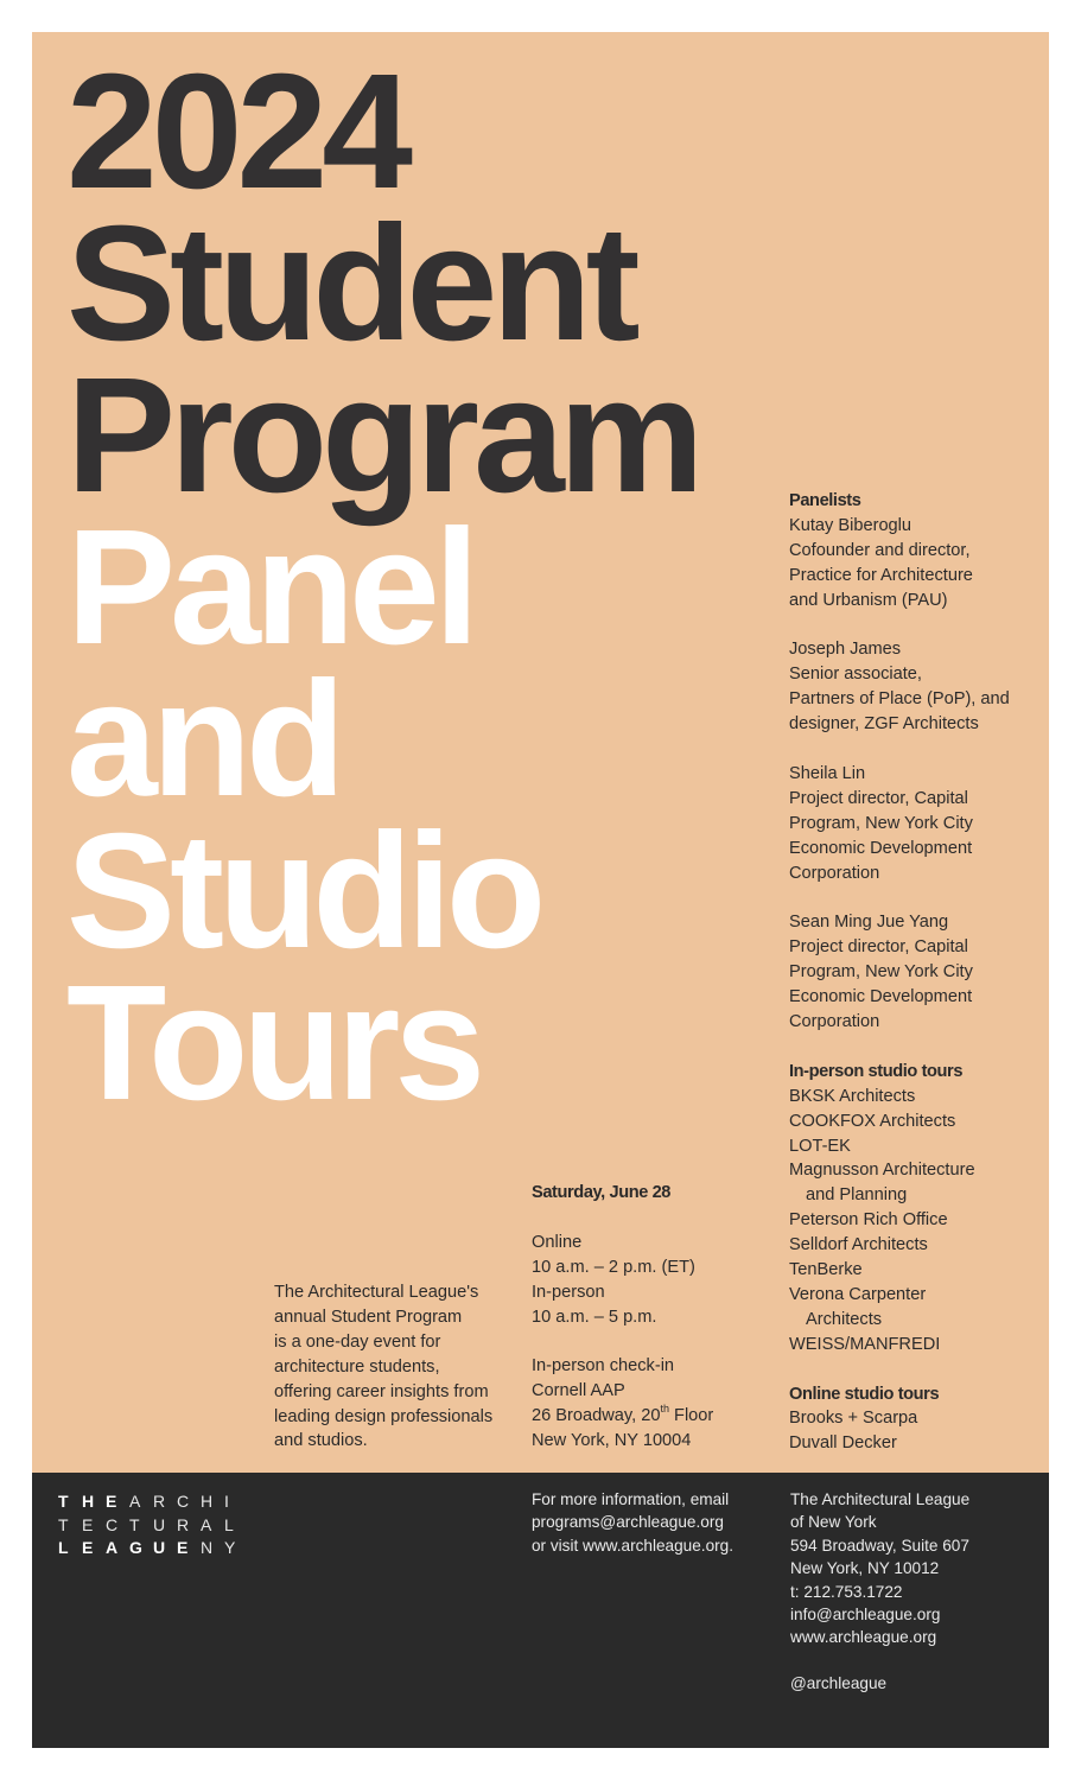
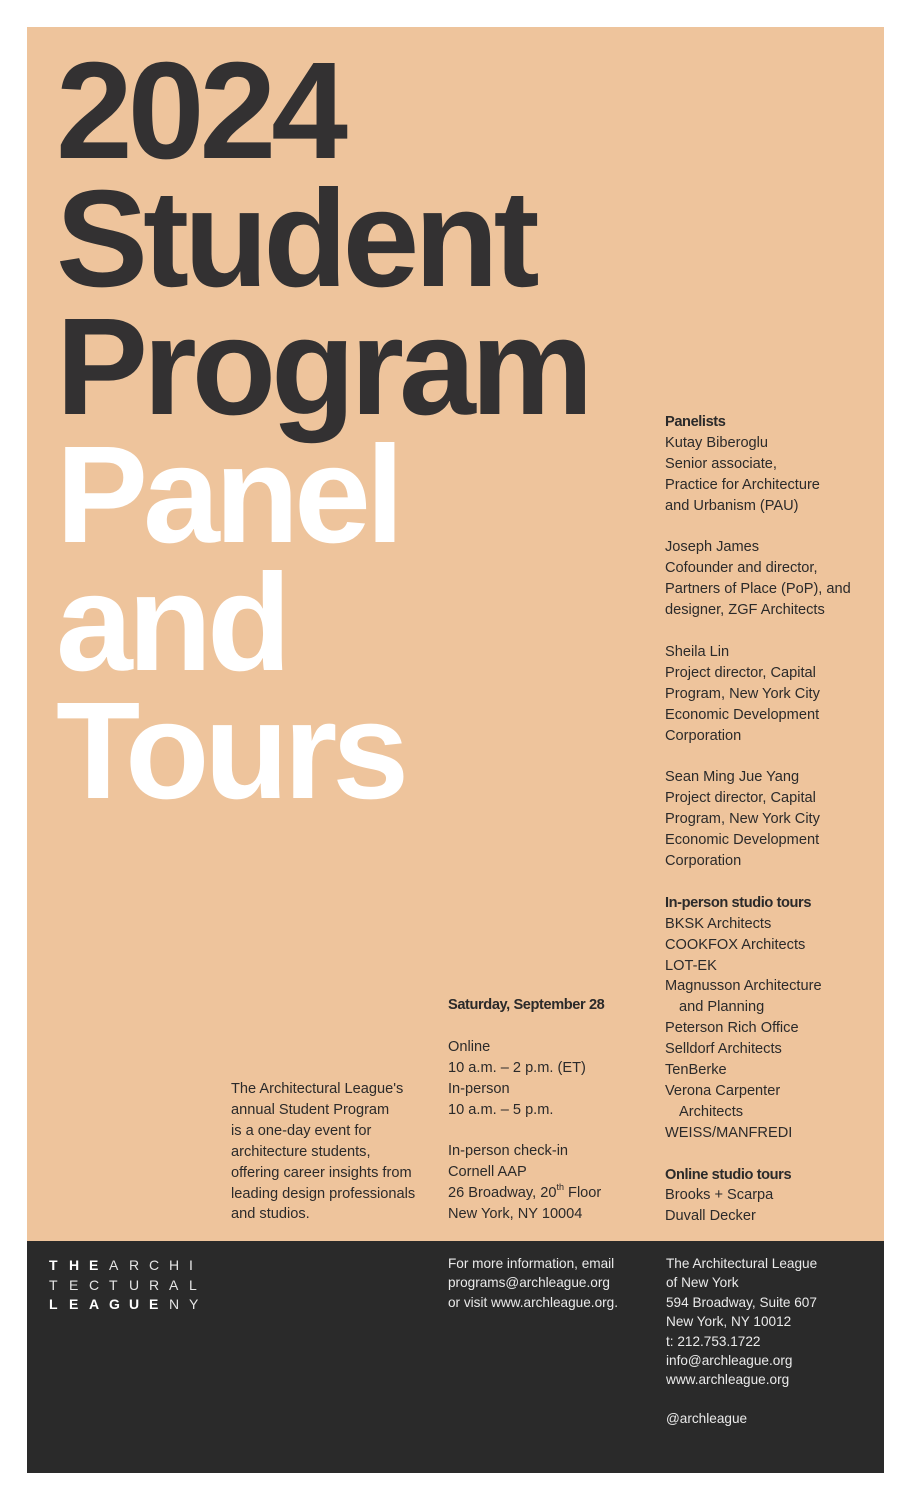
  2024
  Student
  Program
  Panel
  and
- Studio
  Tours
  The Architectural League's
  annual Student Program
  is a one-day event for
  architecture students,
  offering career insights from
  leading design professionals
  and studios.
- Saturday, June 28
+ Saturday, September 28
  Online
  10 a.m. – 2 p.m. (ET)
  In-person
  10 a.m. – 5 p.m.
  In-person check-in
  Cornell AAP
  26 Broadway, 20th Floor
  New York, NY 10004
  Panelists
  Kutay Biberoglu
- Cofounder and director,
+ Senior associate,
  Practice for Architecture
  and Urbanism (PAU)
  Joseph James
- Senior associate,
+ Cofounder and director,
  Partners of Place (PoP), and
  designer, ZGF Architects
  Sheila Lin
  Project director, Capital
  Program, New York City
  Economic Development
  Corporation
  Sean Ming Jue Yang
  Project director, Capital
  Program, New York City
  Economic Development
  Corporation
  In-person studio tours
  BKSK Architects
  COOKFOX Architects
  LOT-EK
  Magnusson Architecture
  and Planning
  Peterson Rich Office
  Selldorf Architects
  TenBerke
  Verona Carpenter
  Architects
  WEISS/MANFREDI
  Online studio tours
  Brooks + Scarpa
  Duvall Decker
  T
  H
  E
  A
  R
  C
  H
  I
  T
  E
  C
  T
  U
  R
  A
  L
  L
  E
  A
  G
  U
  E
  N
  Y
  For more information, email
  programs@archleague.org
  or visit www.archleague.org.
  The Architectural League
  of New York
  594 Broadway, Suite 607
  New York, NY 10012
  t: 212.753.1722
  info@archleague.org
  www.archleague.org
  @archleague
